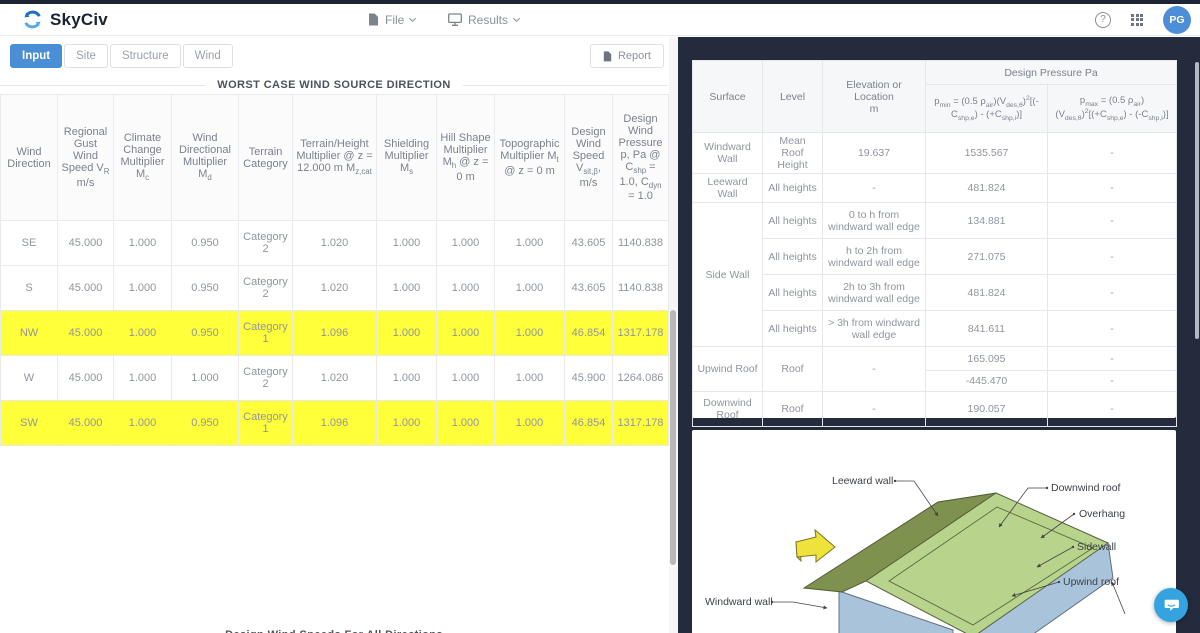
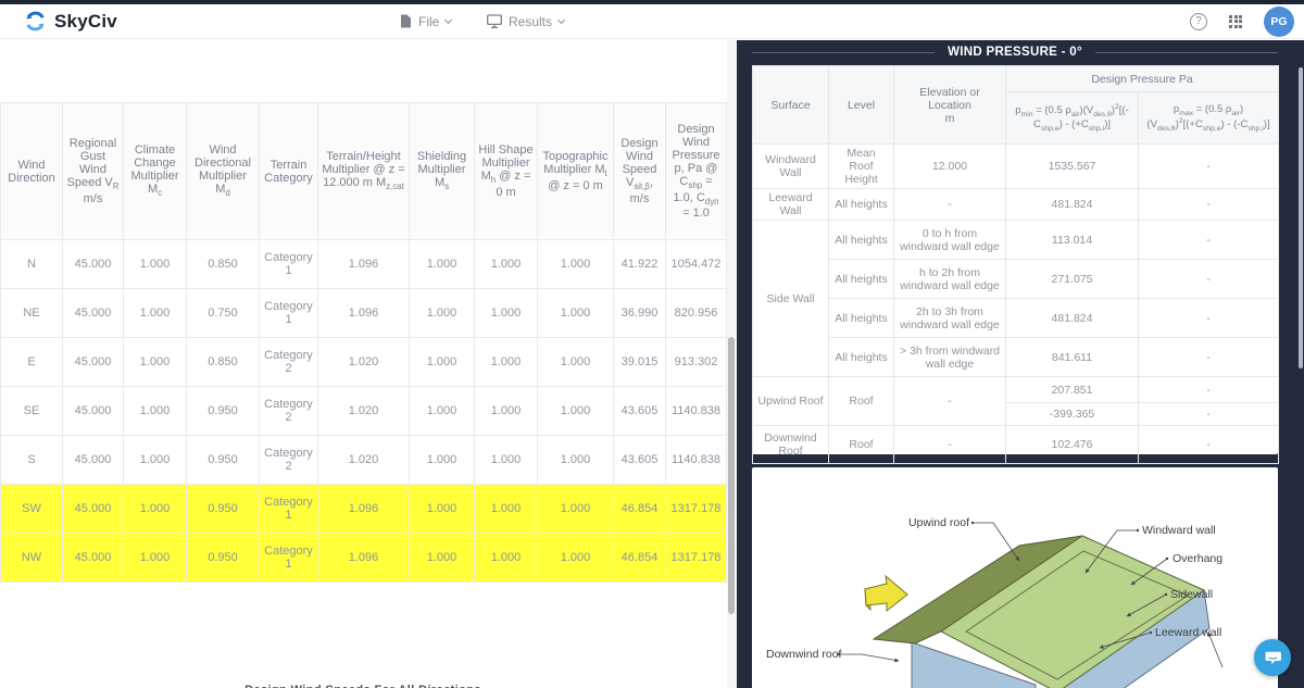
  SkyCiv
  File
  Results
  ?
  PG
- Input
- Site
- Structure
- Wind
- Report
- WORST CASE WIND SOURCE DIRECTION
  Wind Direction	Regional Gust Wind Speed VR m/s	Climate Change Multiplier Mc	Wind Directional Multiplier Md	Terrain Category	Terrain/Height Multiplier @ z = 12.000 m Mz,cat	Shielding Multiplier Ms	Hill Shape Multiplier Mh @ z = 0 m	Topographic Multiplier Mt @ z = 0 m	Design Wind Speed Vsit,β, m/s	Design Wind Pressure p, Pa @ Cshp = 1.0, Cdyn = 1.0
+ N	45.000	1.000	0.850	Category 1	1.096	1.000	1.000	1.000	41.922	1054.472
+ NE	45.000	1.000	0.750	Category 1	1.096	1.000	1.000	1.000	36.990	820.956
+ E	45.000	1.000	0.850	Category 2	1.020	1.000	1.000	1.000	39.015	913.302
  SE	45.000	1.000	0.950	Category 2	1.020	1.000	1.000	1.000	43.605	1140.838
  S	45.000	1.000	0.950	Category 2	1.020	1.000	1.000	1.000	43.605	1140.838
- NW	45.000	1.000	0.950	Category 1	1.096	1.000	1.000	1.000	46.854	1317.178
+ SW	45.000	1.000	0.950	Category 1	1.096	1.000	1.000	1.000	46.854	1317.178
- W	45.000	1.000	1.000	Category 2	1.020	1.000	1.000	1.000	45.900	1264.086
- SW	45.000	1.000	0.950	Category 1	1.096	1.000	1.000	1.000	46.854	1317.178
+ NW	45.000	1.000	0.950	Category 1	1.096	1.000	1.000	1.000	46.854	1317.178
+ WIND PRESSURE - 0°
  Surface	Level	Elevation or Locationm	Design Pressure Pa
- Windward Wall	Mean Roof Height	19.637	1535.567	-
+ Windward Wall	Mean Roof Height	12.000	1535.567	-
  Leeward Wall	All heights	-	481.824	-
- Side Wall	All heights	0 to h from windward wall edge	134.881	-
+ Side Wall	All heights	0 to h from windward wall edge	113.014	-
  All heights	h to 2h from windward wall edge	271.075	-
  All heights	2h to 3h from windward wall edge	481.824	-
  All heights	> 3h from windward wall edge	841.611	-
- Upwind Roof	Roof	-	165.095	-
+ Upwind Roof	Roof	-	207.851	-
- -445.470	-
+ -399.365	-
- Downwind Roof	Roof	-	190.057	-
+ Downwind Roof	Roof	-	102.476	-
- Leeward wall
+ Upwind roof
- Downwind roof
+ Windward wall
  Overhang
  Sidewall
- Upwind roof
+ Leeward wall
- Windward wall
+ Downwind roof
